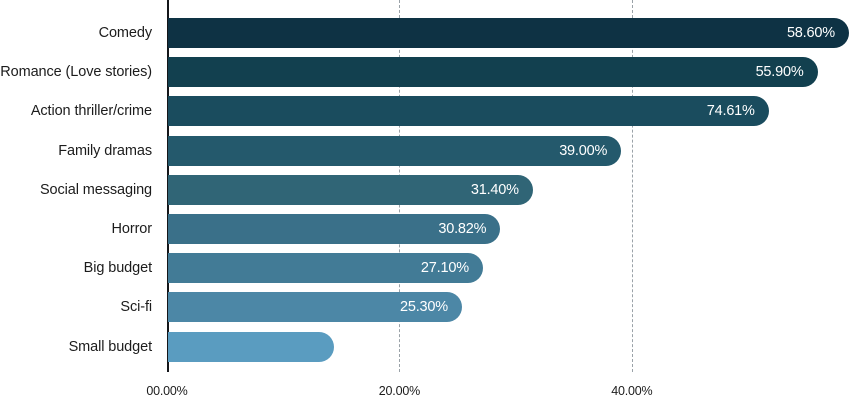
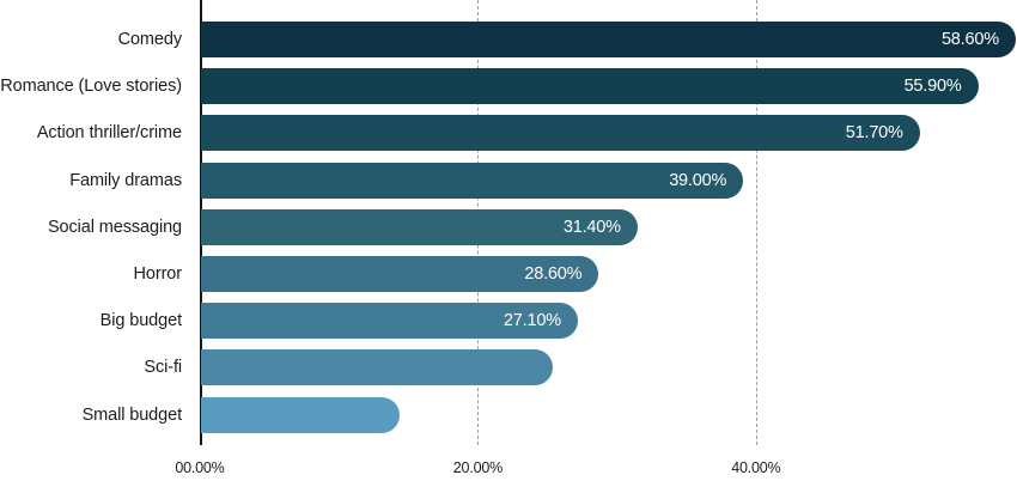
  Comedy
  Romance (Love stories)
  Action thriller/crime
  Family dramas
  Social messaging
  Horror
  Big budget
  Sci-fi
  Small budget
  58.60%
  55.90%
- 74.61%
+ 51.70%
  39.00%
  31.40%
- 30.82%
+ 28.60%
  27.10%
- 25.30%
  00.00%
  20.00%
  40.00%
